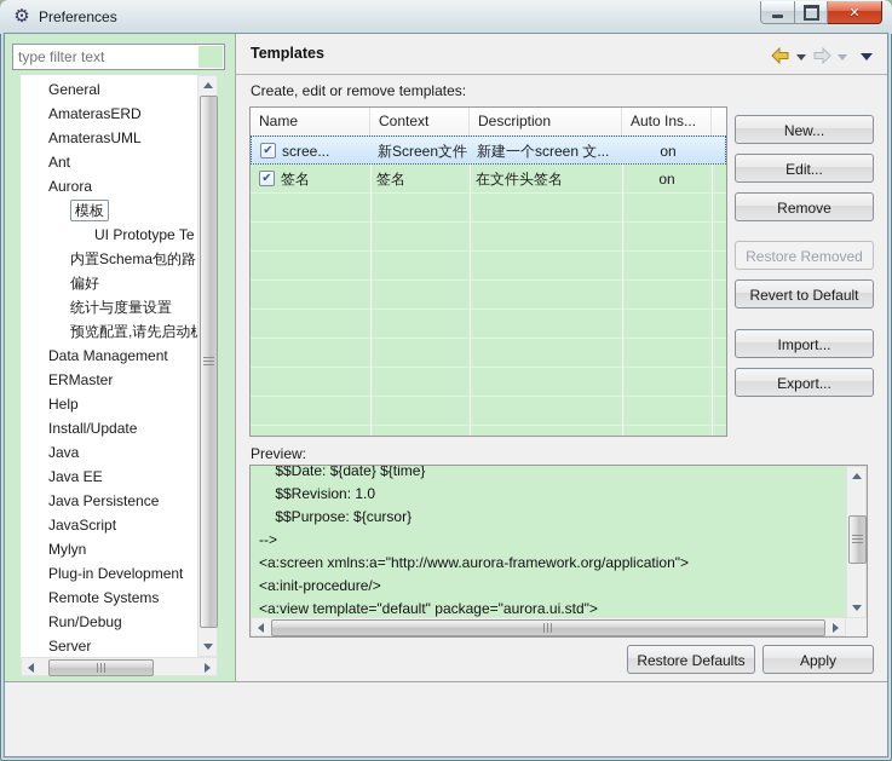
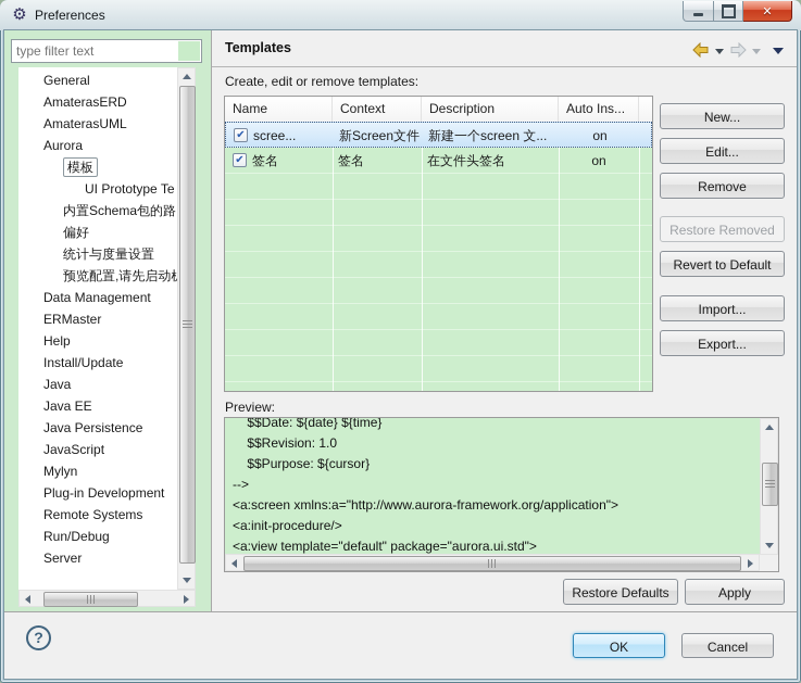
  ⚙
  Preferences
  ✕
  type filter text
  General
  AmaterasERD
  AmaterasUML
- Ant
  Aurora
  模板
  UI Prototype Te
  内置Schema包的路
  偏好
  统计与度量设置
  预览配置,请先启动
  Data Management
  ERMaster
  Help
  Install/Update
  Java
  Java EE
  Java Persistence
  JavaScript
  Mylyn
  Plug-in Development
  Remote Systems
  Run/Debug
  Server
  Templates
  Create, edit or remove templates:
  Name
  Context
  Description
  Auto Ins...
  ✔
  scree...
  新Screen文件
  新建一个screen 文...
  on
  ✔
  签名
  签名
  在文件头签名
  on
  New...
  Edit...
  Remove
  Restore Removed
  Revert to Default
  Import...
  Export...
  Preview:
  $$Date: ${date} ${time}
  $$Revision: 1.0
  $$Purpose: ${cursor}
  -->
  <a:screen xmlns:a="http://www.aurora-framework.org/application">
  <a:init-procedure/>
  <a:view template="default" package="aurora.ui.std">
  Restore Defaults
  Apply
+ ?
+ OK
+ Cancel
